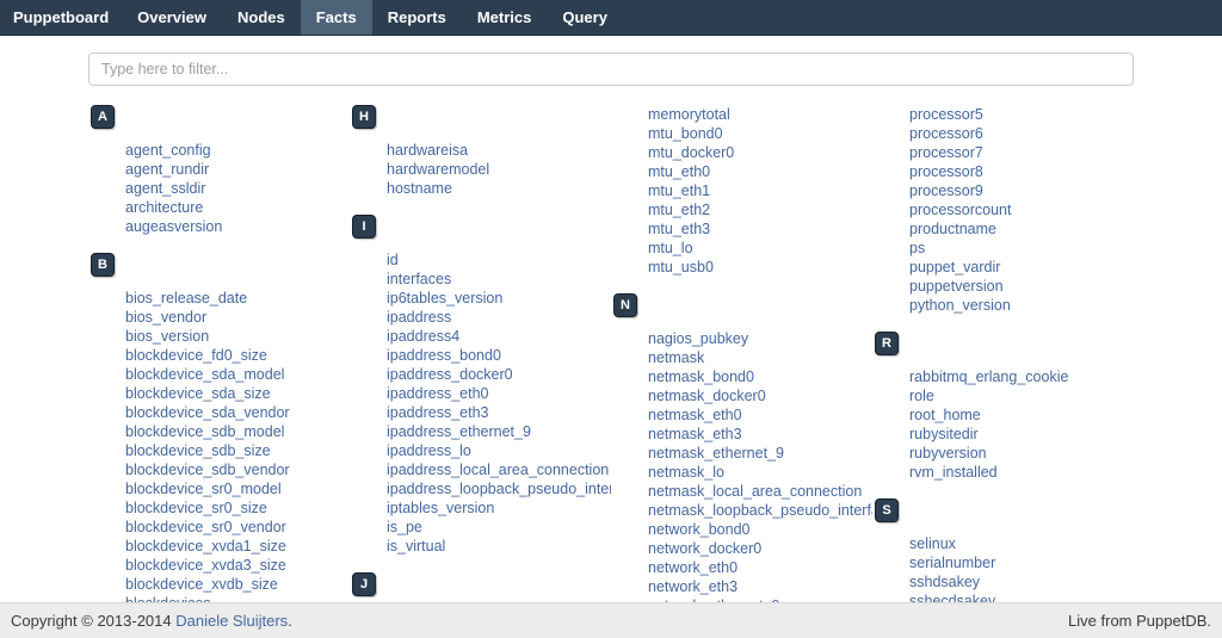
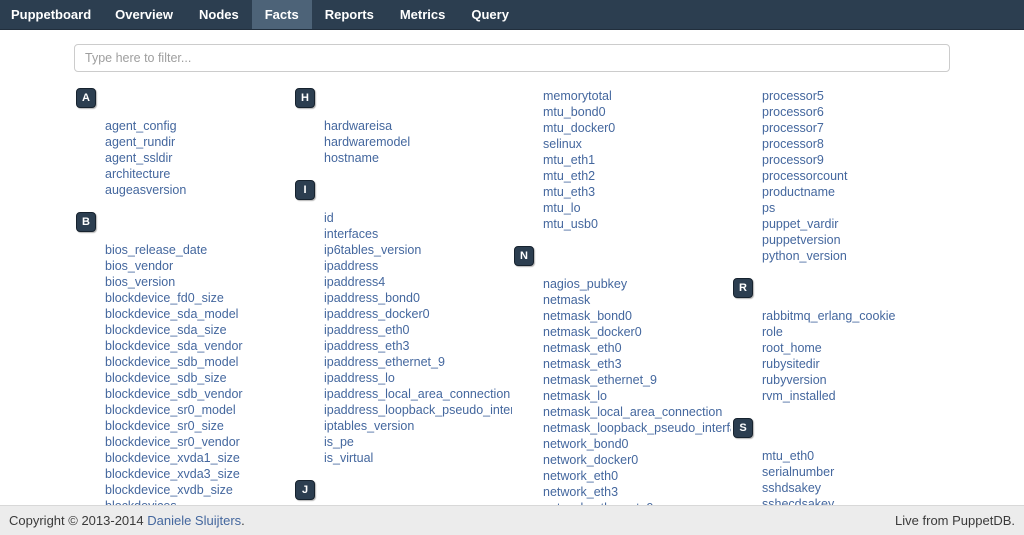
  Puppetboard
  Overview
  Nodes
  Facts
  Reports
  Metrics
  Query
  Type here to filter...
  A
  agent_config
  agent_rundir
  agent_ssldir
  architecture
  augeasversion
  B
  bios_release_date
  bios_vendor
  bios_version
  blockdevice_fd0_size
  blockdevice_sda_model
  blockdevice_sda_size
  blockdevice_sda_vendor
  blockdevice_sdb_model
  blockdevice_sdb_size
  blockdevice_sdb_vendor
  blockdevice_sr0_model
  blockdevice_sr0_size
  blockdevice_sr0_vendor
  blockdevice_xvda1_size
  blockdevice_xvda3_size
  blockdevice_xvdb_size
  H
  hardwareisa
  hardwaremodel
  hostname
  I
  id
  interfaces
  ip6tables_version
  ipaddress
  ipaddress4
  ipaddress_bond0
  ipaddress_docker0
  ipaddress_eth0
  ipaddress_eth3
  ipaddress_ethernet_9
  ipaddress_lo
  ipaddress_local_area_connection
  ipaddress_loopback_pseudo_inte
  iptables_version
  is_pe
  is_virtual
  J
  memorytotal
  mtu_bond0
  mtu_docker0
- mtu_eth0
+ selinux
  mtu_eth1
  mtu_eth2
  mtu_eth3
  mtu_lo
  mtu_usb0
  N
  nagios_pubkey
  netmask
  netmask_bond0
  netmask_docker0
  netmask_eth0
  netmask_eth3
  netmask_ethernet_9
  netmask_lo
  netmask_local_area_connection
  netmask_loopback_pseudo_interf
  network_bond0
  network_docker0
  network_eth0
  network_eth3
  processor5
  processor6
  processor7
  processor8
  processor9
  processorcount
  productname
  ps
  puppet_vardir
  puppetversion
  python_version
  R
  rabbitmq_erlang_cookie
  role
  root_home
  rubysitedir
  rubyversion
  rvm_installed
  S
- selinux
+ mtu_eth0
  serialnumber
  sshdsakey
  sshecdsakey
  Copyright © 2013-2014 Daniele Sluijters.
  Live from PuppetDB.
